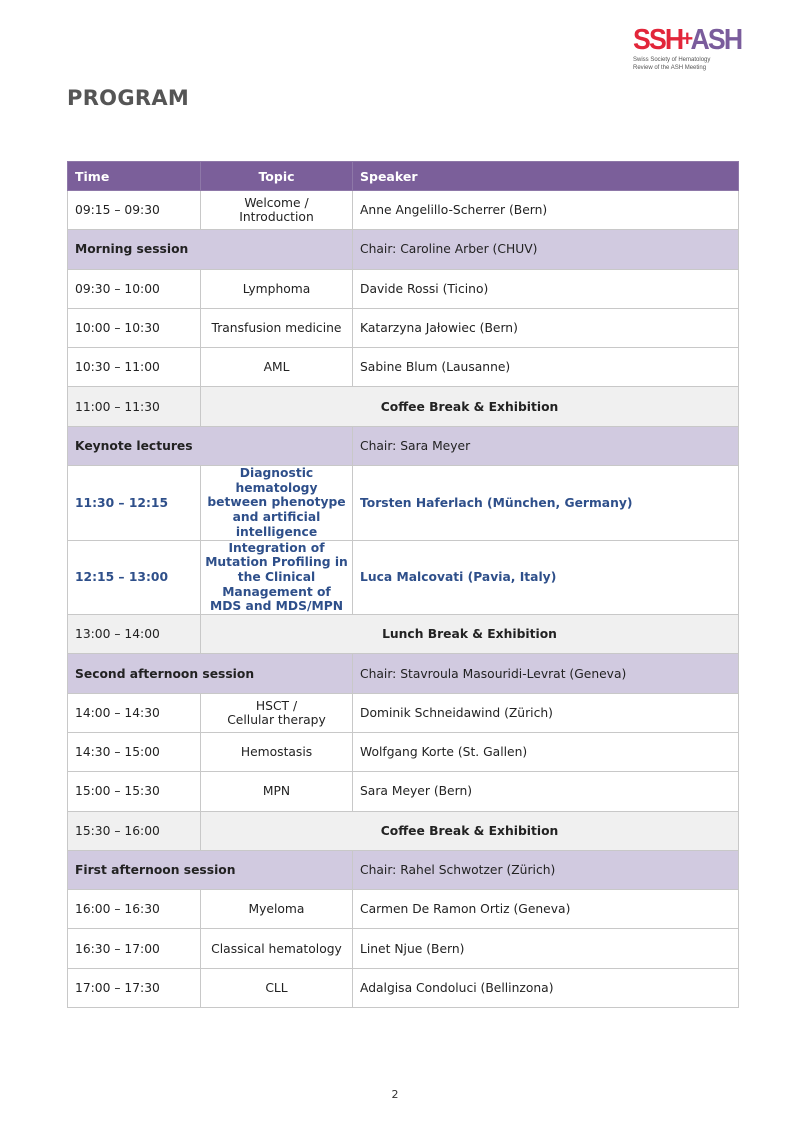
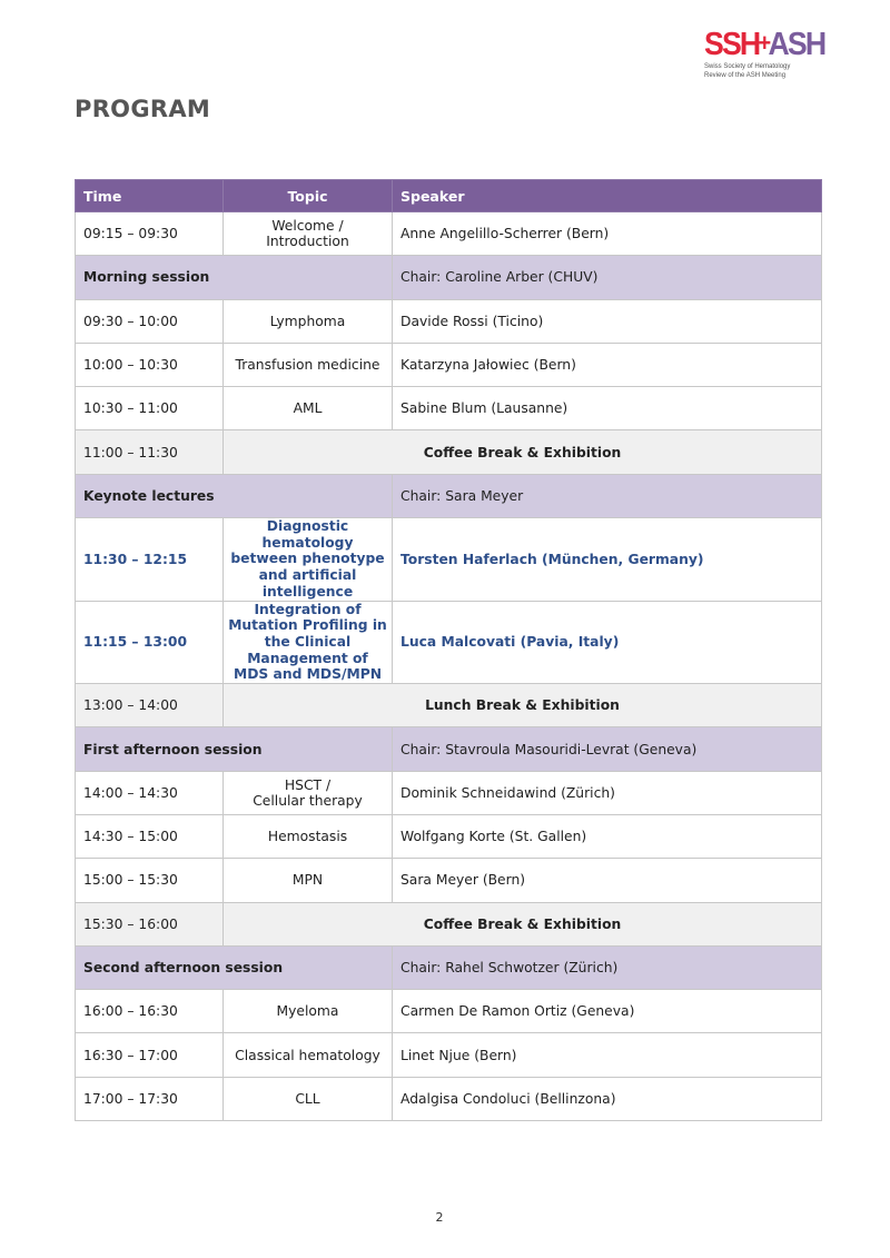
  SSH+ASH
  PROGRAM
  Time	Topic	Speaker
  09:15 – 09:30	Welcome /Introduction	Anne Angelillo-Scherrer (Bern)
  Morning session	Chair: Caroline Arber (CHUV)
  09:30 – 10:00	Lymphoma	Davide Rossi (Ticino)
  10:00 – 10:30	Transfusion medicine	Katarzyna Jałowiec (Bern)
  10:30 – 11:00	AML	Sabine Blum (Lausanne)
  11:00 – 11:30	Coffee Break & Exhibition
  Keynote lectures	Chair: Sara Meyer
  11:30 – 12:15	Diagnostic hematology between phenotype and artificial intelligence	Torsten Haferlach (München, Germany)
- 12:15 – 13:00	Integration of Mutation Profiling in the Clinical Management of MDS and MDS/MPN	Luca Malcovati (Pavia, Italy)
+ 11:15 – 13:00	Integration of Mutation Profiling in the Clinical Management of MDS and MDS/MPN	Luca Malcovati (Pavia, Italy)
  13:00 – 14:00	Lunch Break & Exhibition
- Second afternoon session	Chair: Stavroula Masouridi-Levrat (Geneva)
+ First afternoon session	Chair: Stavroula Masouridi-Levrat (Geneva)
  14:00 – 14:30	HSCT /Cellular therapy	Dominik Schneidawind (Zürich)
  14:30 – 15:00	Hemostasis	Wolfgang Korte (St. Gallen)
  15:00 – 15:30	MPN	Sara Meyer (Bern)
  15:30 – 16:00	Coffee Break & Exhibition
- First afternoon session	Chair: Rahel Schwotzer (Zürich)
+ Second afternoon session	Chair: Rahel Schwotzer (Zürich)
  16:00 – 16:30	Myeloma	Carmen De Ramon Ortiz (Geneva)
  16:30 – 17:00	Classical hematology	Linet Njue (Bern)
  17:00 – 17:30	CLL	Adalgisa Condoluci (Bellinzona)
  2
